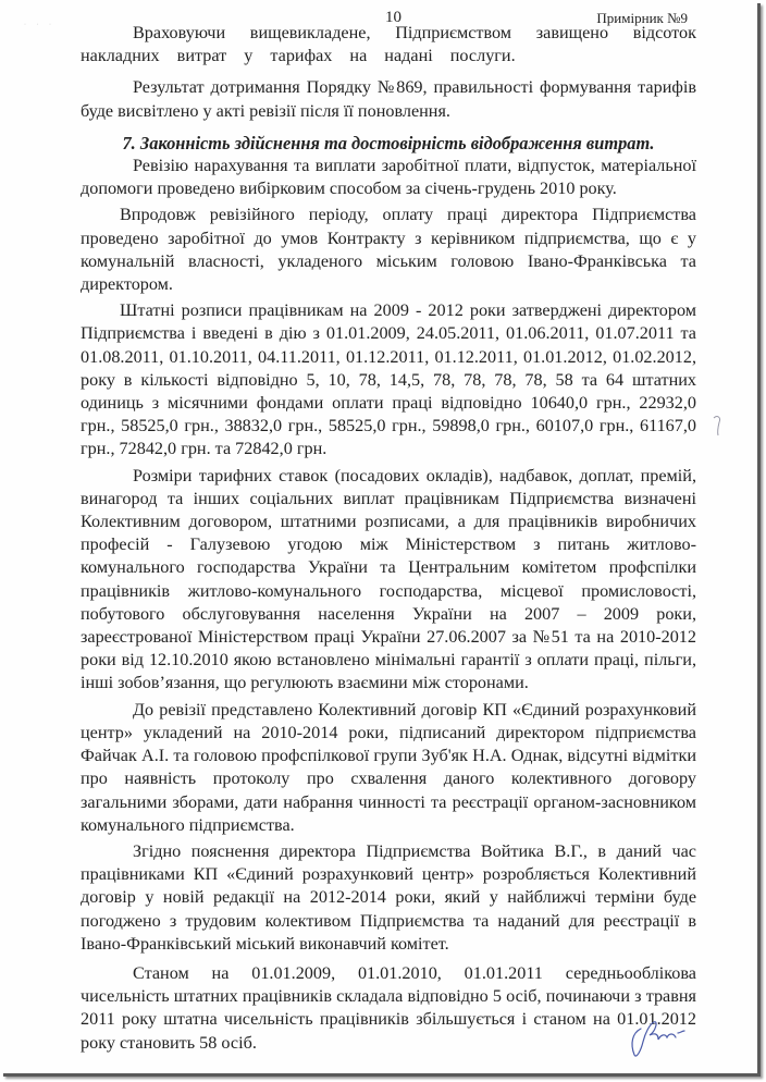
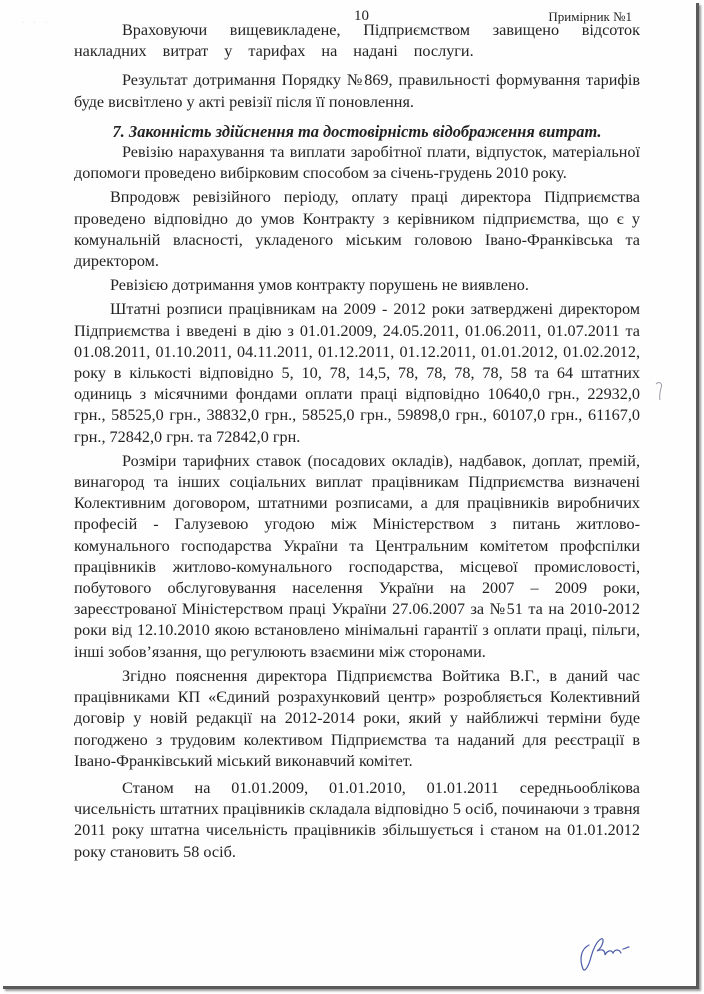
  10
- Примірник №9
+ Примірник №1
  Враховуючи вищевикладене, Підприємством завищено відсоток накладних витрат у тарифах на надані послуги.
  Результат дотримання Порядку №869, правильності формування тарифів буде висвітлено у акті ревізії після її поновлення.
  7. Законність здійснення та достовірність відображення витрат.
  Ревізію нарахування та виплати заробітної плати, відпусток, матеріальної допомоги проведено вибірковим способом за січень-грудень 2010 року.
- Впродовж ревізійного періоду, оплату праці директора Підприємства проведено заробітної до умов Контракту з керівником підприємства, що є у комунальній власності, укладеного міським головою Івано-Франківська та директором.
+ Впродовж ревізійного періоду, оплату праці директора Підприємства проведено відповідно до умов Контракту з керівником підприємства, що є у комунальній власності, укладеного міським головою Івано-Франківська та директором.
+ Ревізією дотримання умов контракту порушень не виявлено.
  Штатні розписи працівникам на 2009 - 2012 роки затверджені директором Підприємства і введені в дію з 01.01.2009, 24.05.2011, 01.06.2011, 01.07.2011 та 01.08.2011, 01.10.2011, 04.11.2011, 01.12.2011, 01.12.2011, 01.01.2012, 01.02.2012, року в кількості відповідно 5, 10, 78, 14,5, 78, 78, 78, 78, 58 та 64 штатних одиниць з місячними фондами оплати праці відповідно 10640,0 грн., 22932,0 грн., 58525,0 грн., 38832,0 грн., 58525,0 грн., 59898,0 грн., 60107,0 грн., 61167,0 грн., 72842,0 грн. та 72842,0 грн.
  Розміри тарифних ставок (посадових окладів), надбавок, доплат, премій, винагород та інших соціальних виплат працівникам Підприємства визначені Колективним договором, штатними розписами, а для працівників виробничих професій - Галузевою угодою між Міністерством з питань житлово-комунального господарства України та Центральним комітетом профспілки працівників житлово-комунального господарства, місцевої промисловості, побутового обслуговування населення України на 2007 – 2009 роки, зареєстрованої Міністерством праці України 27.06.2007 за №51 та на 2010-2012 роки від 12.10.2010 якою встановлено мінімальні гарантії з оплати праці, пільги, інші зобов’язання, що регулюють взаємини між сторонами.
- До ревізії представлено Колективний договір КП «Єдиний розрахунковий центр» укладений на 2010-2014 роки, підписаний директором підприємства Файчак А.І. та головою профспілкової групи Зуб'як Н.А. Однак, відсутні відмітки про наявність протоколу про схвалення даного колективного договору загальними зборами, дати набрання чинності та реєстрації органом-засновником комунального підприємства.
  Згідно пояснення директора Підприємства Войтика В.Г., в даний час працівниками КП «Єдиний розрахунковий центр» розробляється Колективний договір у новій редакції на 2012-2014 роки, який у найближчі терміни буде погоджено з трудовим колективом Підприємства та наданий для реєстрації в Івано-Франківський міський виконавчий комітет.
  Станом на 01.01.2009, 01.01.2010, 01.01.2011 середньооблікова чисельність штатних працівників складала відповідно 5 осіб, починаючи з травня 2011 року штатна чисельність працівників збільшується і станом на 01.01.2012 року становить 58 осіб.
